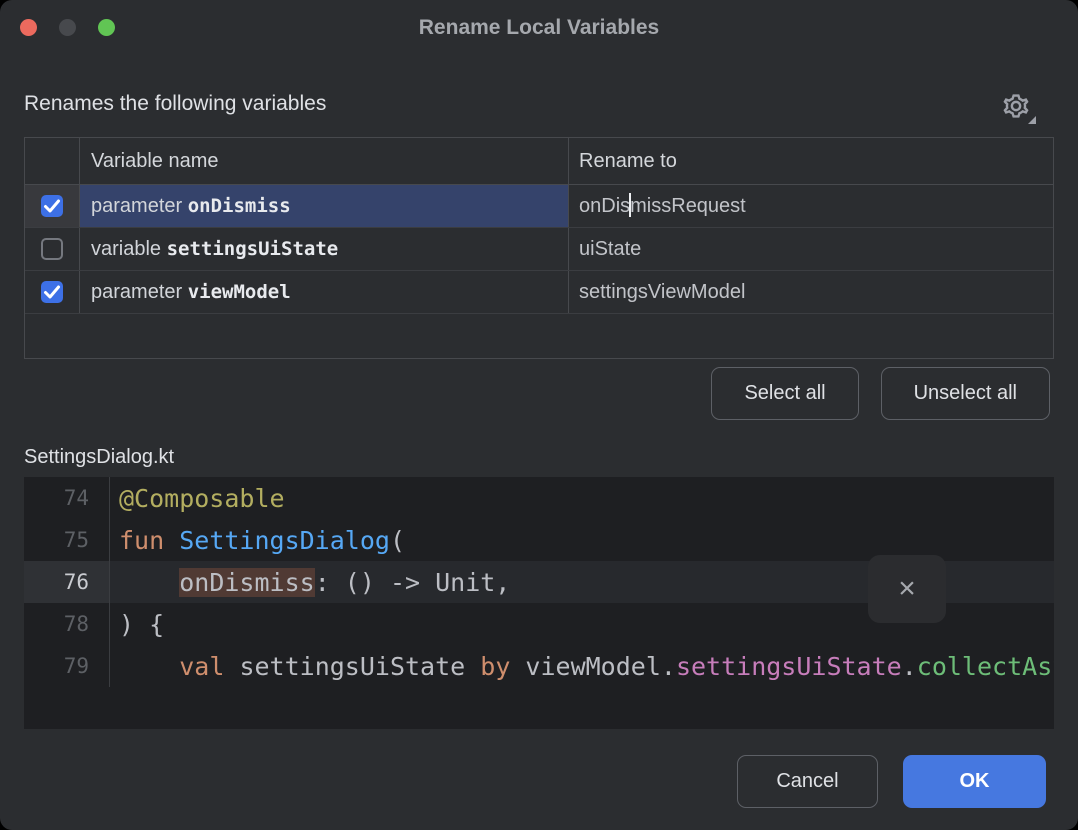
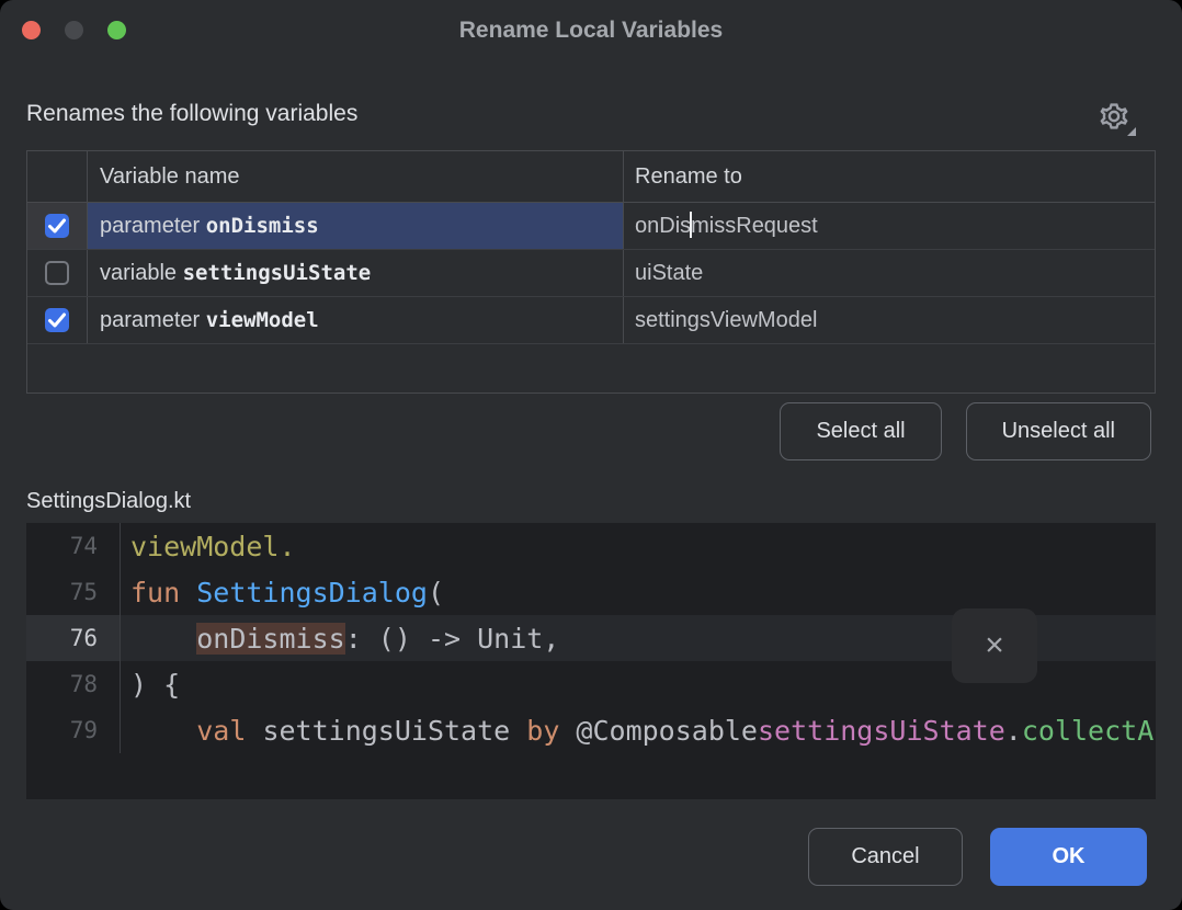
  Rename Local Variables
  Renames the following variables
  Variable name
  Rename to
  parameter
  onDismiss
  onDis
  missRequest
  variable
  settingsUiState
  uiState
  parameter
  viewModel
  settingsViewModel
  Select all
  Unselect all
  SettingsDialog.kt
  74
- @Composable
+ viewModel.
  75
  fun SettingsDialog(
  76
  onDismiss: () -> Unit,
  78
  ) {
  79
- val settingsUiState by viewModel.settingsUiState.collectAs
+ val settingsUiState by @ComposablesettingsUiState.collectA
  ×
  Cancel
  OK
